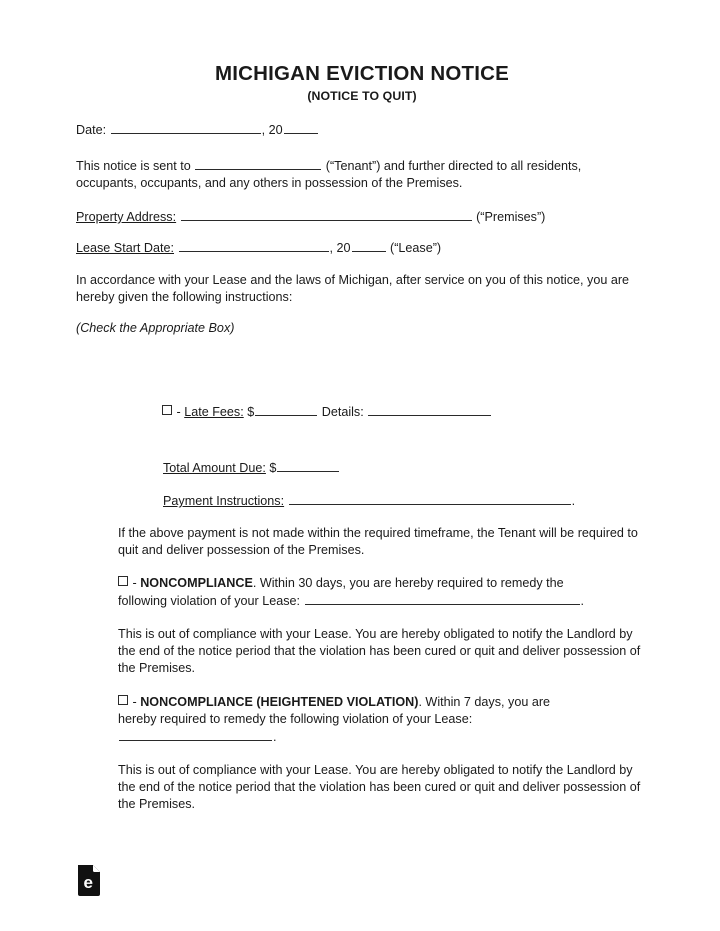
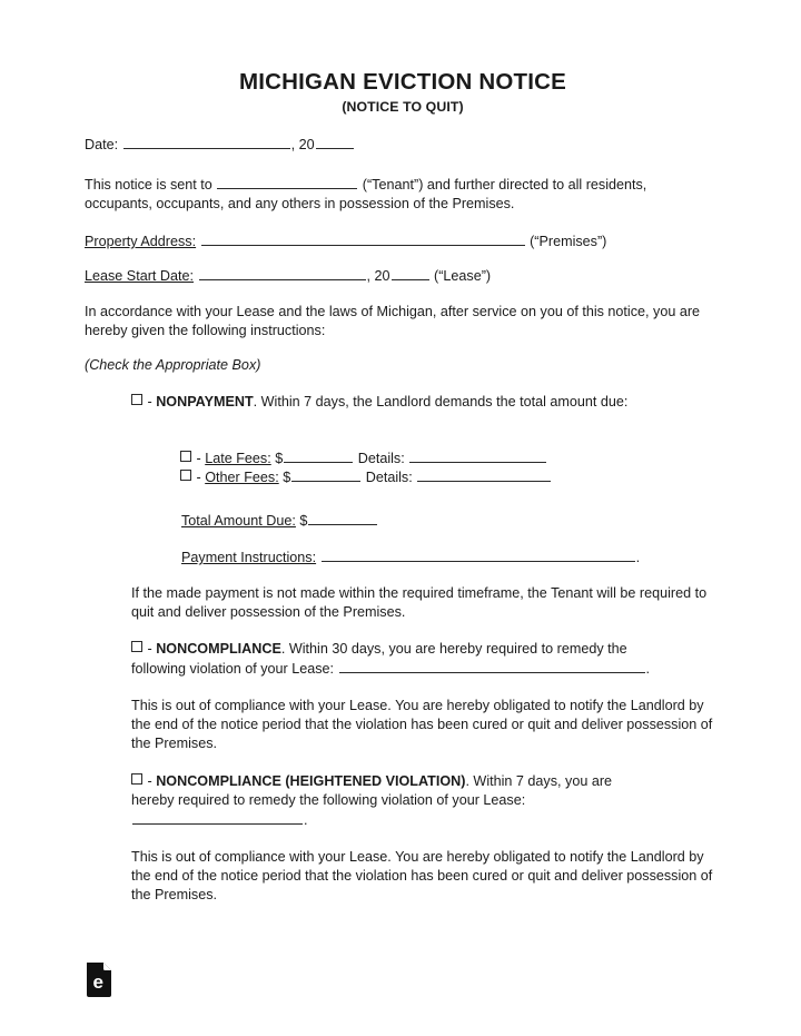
  MICHIGAN EVICTION NOTICE
  (NOTICE TO QUIT)
  Date: , 20
  This notice is sent to (“Tenant”) and further directed to all residents,
  occupants, occupants, and any others in possession of the Premises.
  Property Address: (“Premises”)
  Lease Start Date: , 20 (“Lease”)
  In accordance with your Lease and the laws of Michigan, after service on you of this notice, you are hereby given the following instructions:
  (Check the Appropriate Box)
+ - NONPAYMENT. Within 7 days, the Landlord demands the total amount due:
  - Late Fees: $ Details:
+ - Other Fees: $ Details:
  Total Amount Due: $
  Payment Instructions: .
- If the above payment is not made within the required timeframe, the Tenant will be required to quit and deliver possession of the Premises.
+ If the made payment is not made within the required timeframe, the Tenant will be required to quit and deliver possession of the Premises.
  - NONCOMPLIANCE. Within 30 days, you are hereby required to remedy the
  following violation of your Lease: .
  This is out of compliance with your Lease. You are hereby obligated to notify the Landlord by the end of the notice period that the violation has been cured or quit and deliver possession of the Premises.
  - NONCOMPLIANCE (HEIGHTENED VIOLATION). Within 7 days, you are
  hereby required to remedy the following violation of your Lease:
  .
  This is out of compliance with your Lease. You are hereby obligated to notify the Landlord by the end of the notice period that the violation has been cured or quit and deliver possession of the Premises.
  e
